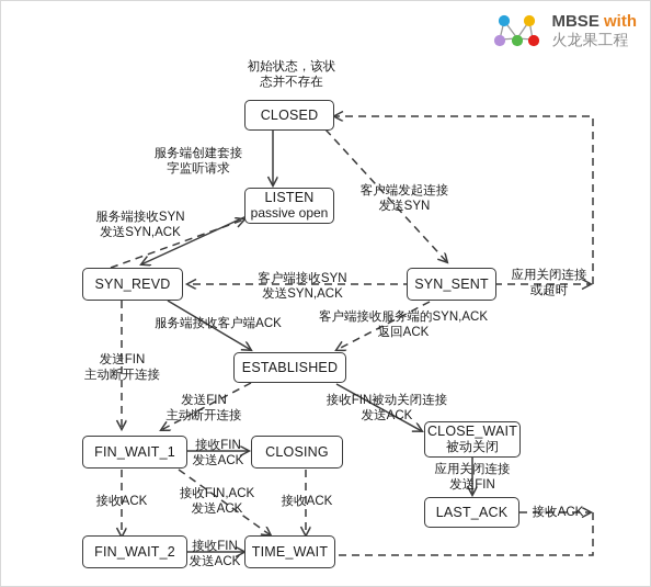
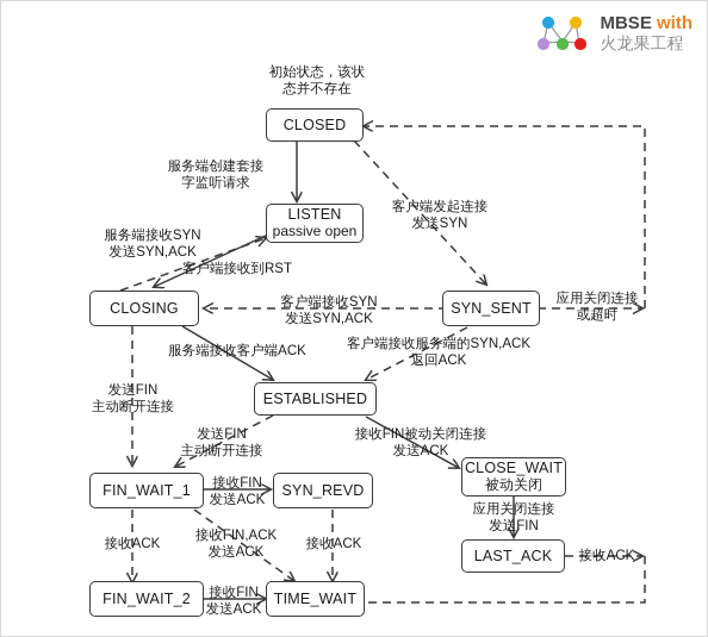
  MBSE with
  火龙果工程
  CLOSED
  LISTEN
  passive open
- SYN_REVD
+ CLOSING
  SYN_SENT
  ESTABLISHED
  CLOSE_WAIT
  被动关闭
  LAST_ACK
  FIN_WAIT_1
- CLOSING
+ SYN_REVD
  FIN_WAIT_2
  TIME_WAIT
  初始状态，该状
  态并不存在
  服务端创建套接
  字监听请求
  客户端发起连接
  发送SYN
  服务端接收SYN
  发送SYN,ACK
+ 客户端接收到RST
  客户端接收SYN
  发送SYN,ACK
  服务端接收客户端ACK
  客户端接收服务端的SYN,ACK
  返回ACK
  应用关闭连接
  或超时
  发送FIN
  主动断开连接
  发送FIN
  主动断开连接
  接收FIN被动关闭连接
  发送ACK
  应用关闭连接
  发送FIN
  接收ACK
  接收FIN
  发送ACK
  接收ACK
  接收FIN,ACK
  发送ACK
  接收ACK
  接收FIN
  发送ACK
